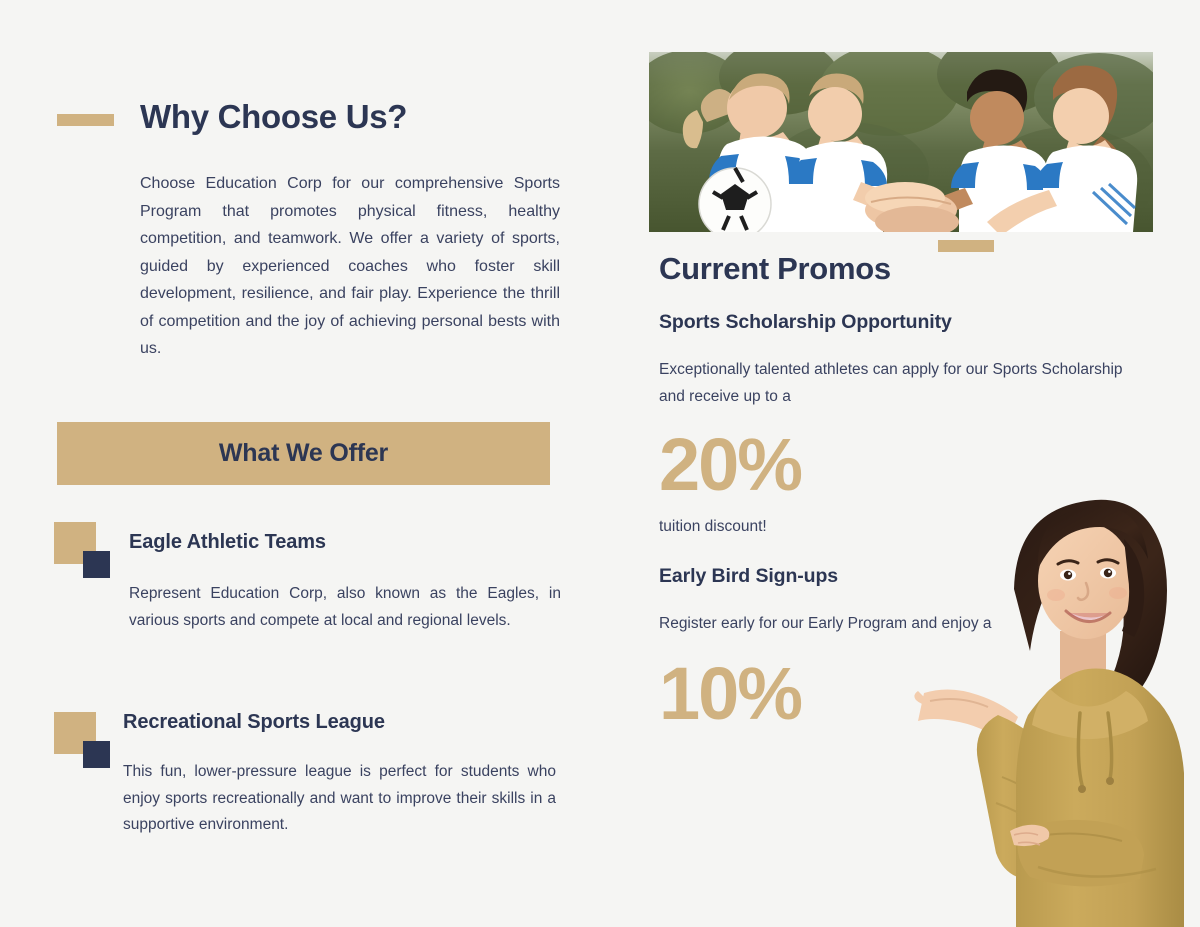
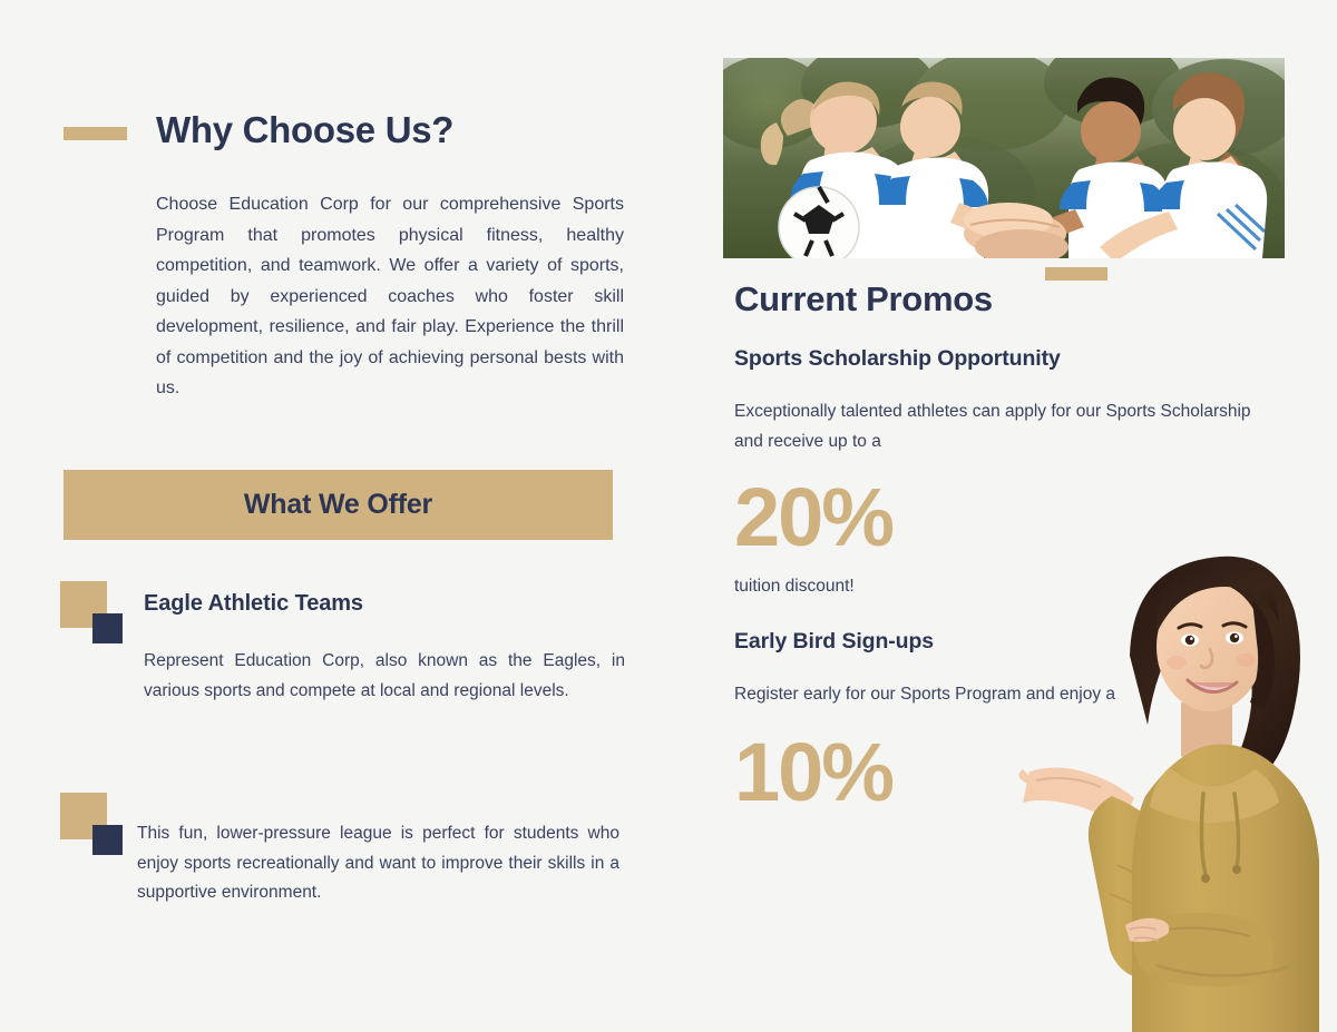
  Why Choose Us?
  Choose Education Corp for our comprehensive Sports Program that promotes physical fitness, healthy competition, and teamwork. We offer a variety of sports, guided by experienced coaches who foster skill development, resilience, and fair play. Experience the thrill of competition and the joy of achieving personal bests with us.
  What We Offer
  Eagle Athletic Teams
  Represent Education Corp, also known as the Eagles, in various sports and compete at local and regional levels.
- Recreational Sports League
  This fun, lower-pressure league is perfect for students who enjoy sports recreationally and want to improve their skills in a supportive environment.
  Current Promos
  Sports Scholarship Opportunity
  Exceptionally talented athletes can apply for our Sports Scholarship and receive up to a
  20%
  tuition discount!
  Early Bird Sign-ups
- Register early for our Early Program and enjoy a
+ Register early for our Sports Program and enjoy a
  10%
